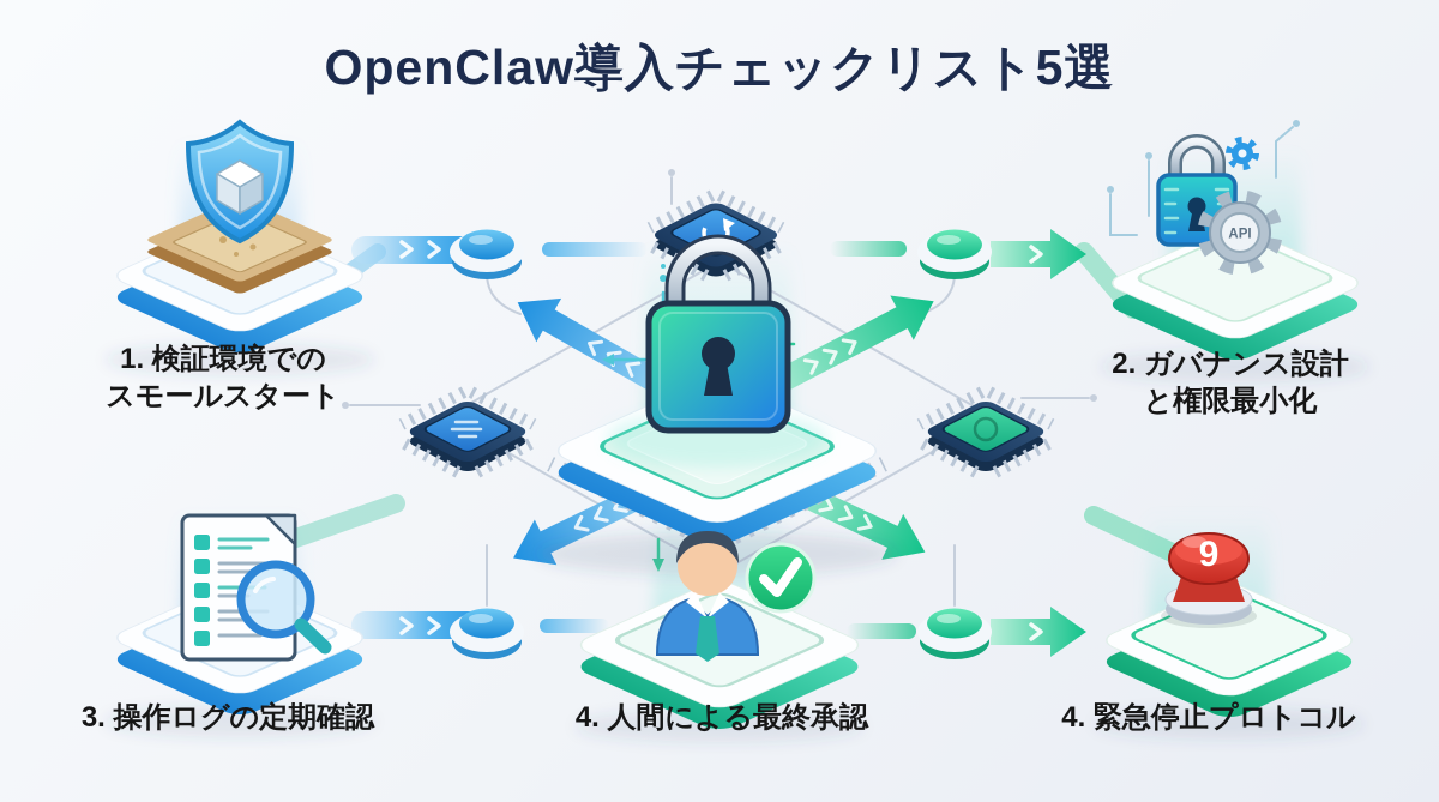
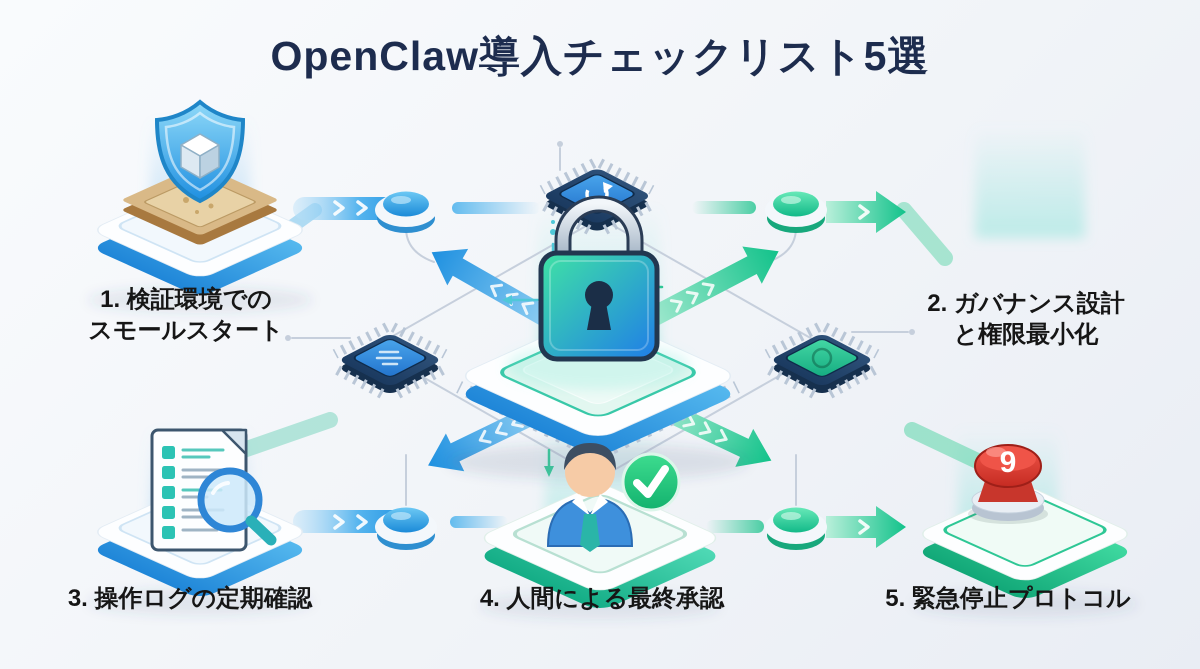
- API
  9
  OpenClaw導入チェックリスト5選
  1. 検証環境での
  スモールスタート
  2. ガバナンス設計
  と権限最小化
  3. 操作ログの定期確認
  4. 人間による最終承認
- 4. 緊急停止プロトコル
+ 5. 緊急停止プロトコル
